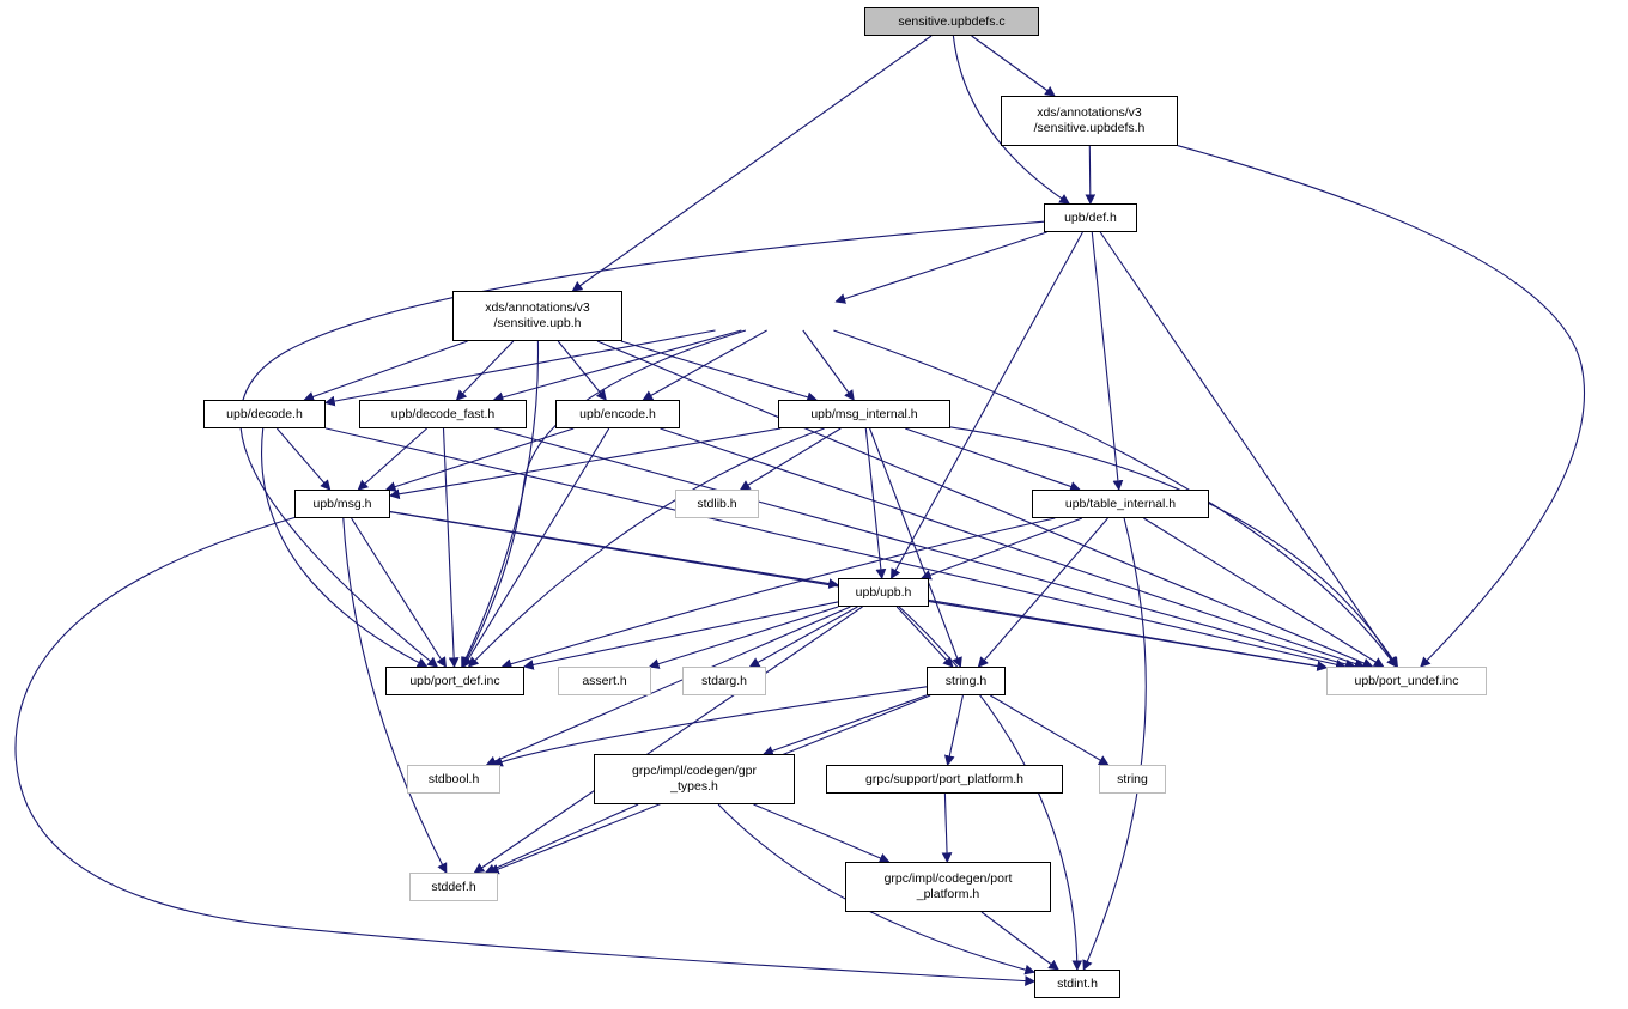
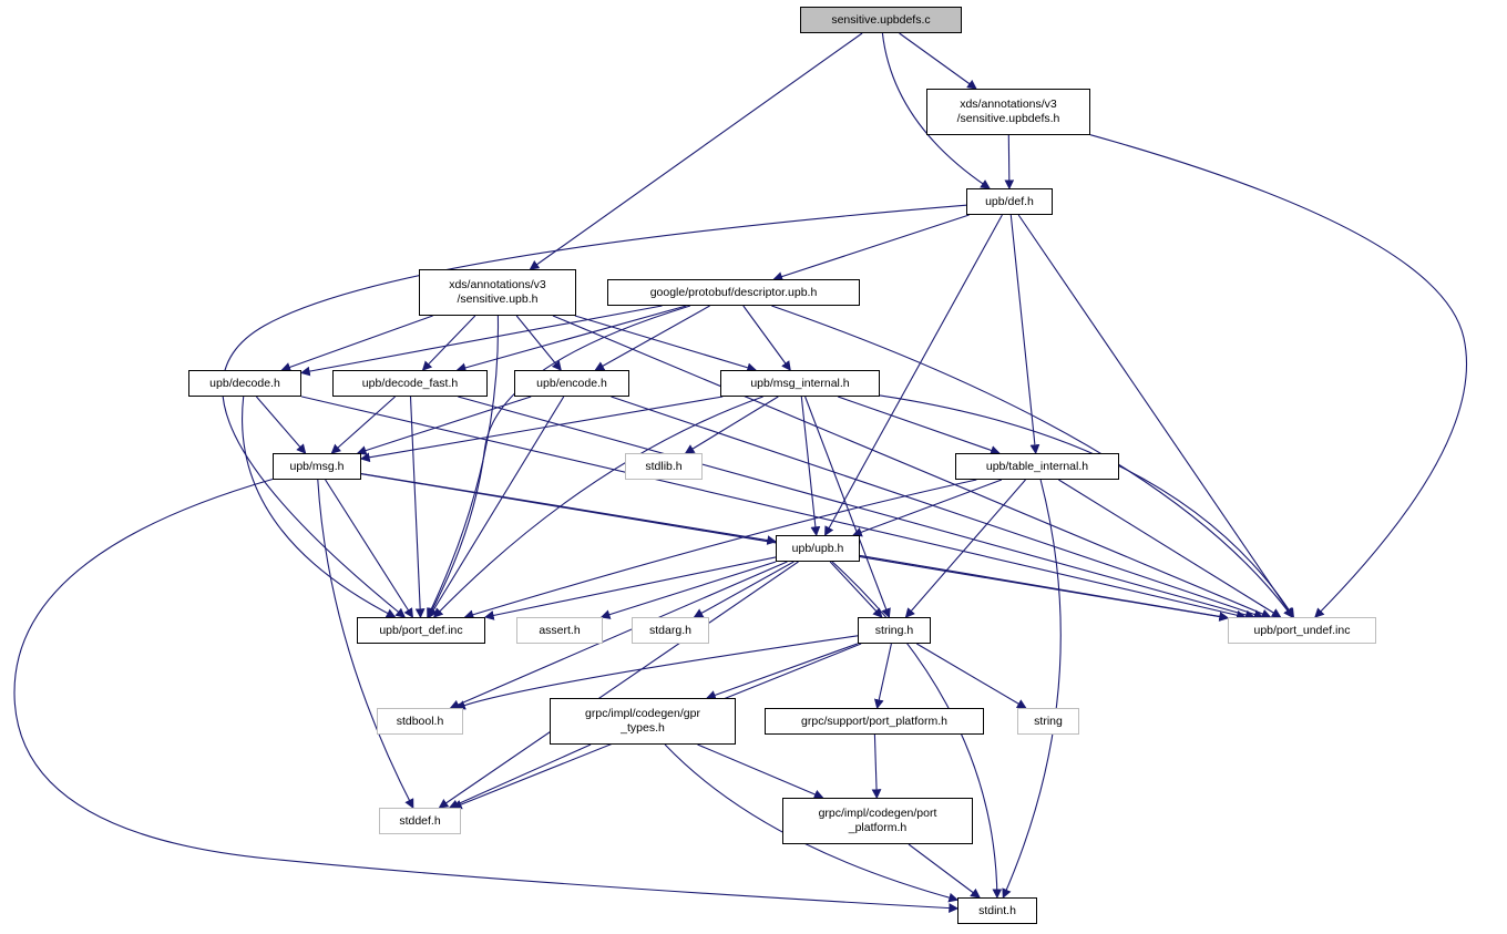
  sensitive.upbdefs.c
  xds/annotations/v3
  /sensitive.upbdefs.h
  upb/def.h
  xds/annotations/v3
  /sensitive.upb.h
+ google/protobuf/descriptor.upb.h
  upb/decode.h
  upb/decode_fast.h
  upb/encode.h
  upb/msg_internal.h
  upb/msg.h
  stdlib.h
  upb/table_internal.h
  upb/upb.h
  upb/port_def.inc
  assert.h
  stdarg.h
  string.h
  upb/port_undef.inc
  stdbool.h
  grpc/impl/codegen/gpr
  _types.h
  grpc/support/port_platform.h
  string
  stddef.h
  grpc/impl/codegen/port
  _platform.h
  stdint.h
